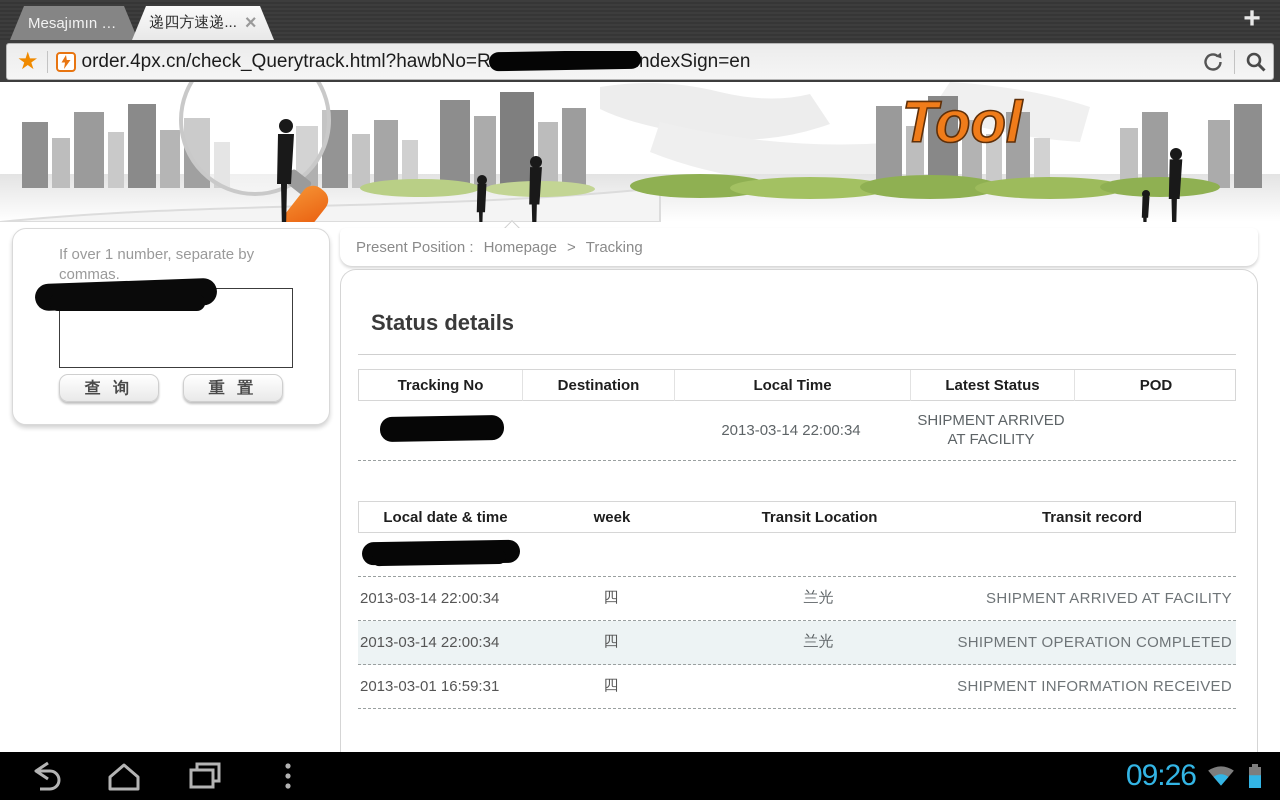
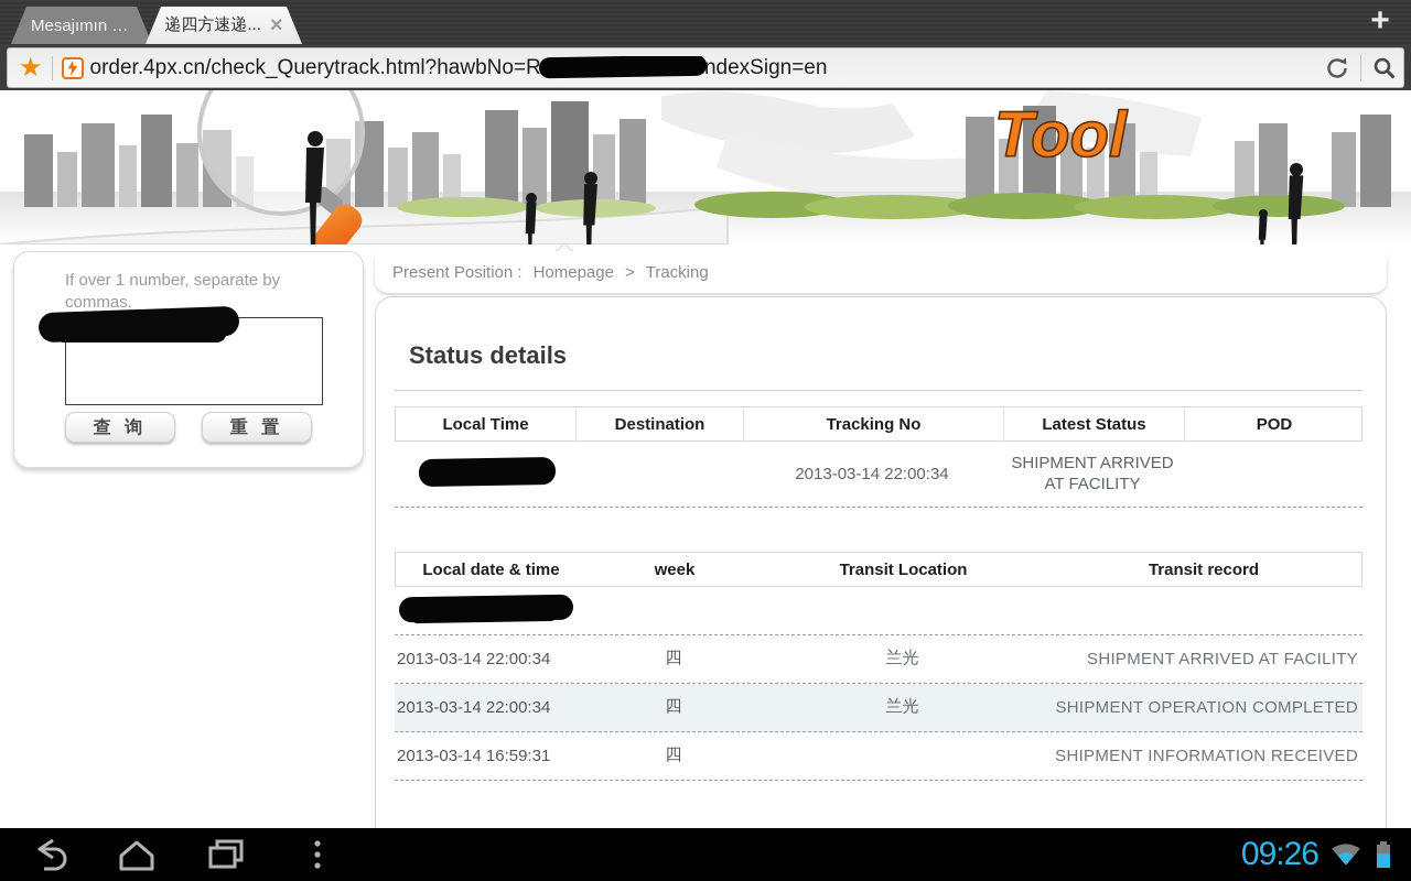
  递四方速递...
  ×
  +
  ★
  order.4px.cn/check_Querytrack.html?hawbNo=R ndexSign=en
  Tool
  If over 1 number, separate by commas.
  查 询
  重 置
  Present Position :
  Homepage
  >
  Tracking
  Status details
- Tracking No
+ Local Time
  Destination
- Local Time
+ Tracking No
  Latest Status
  POD
  2013-03-14 22:00:34
  SHIPMENT ARRIVED AT FACILITY
  Local date & time
  week
  Transit Location
  Transit record
  2013-03-14 22:00:34
  四
  兰光
  SHIPMENT ARRIVED AT FACILITY
  2013-03-14 22:00:34
  四
  兰光
  SHIPMENT OPERATION COMPLETED
- 2013-03-01 16:59:31
+ 2013-03-14 16:59:31
  四
  SHIPMENT INFORMATION RECEIVED
  09:26
